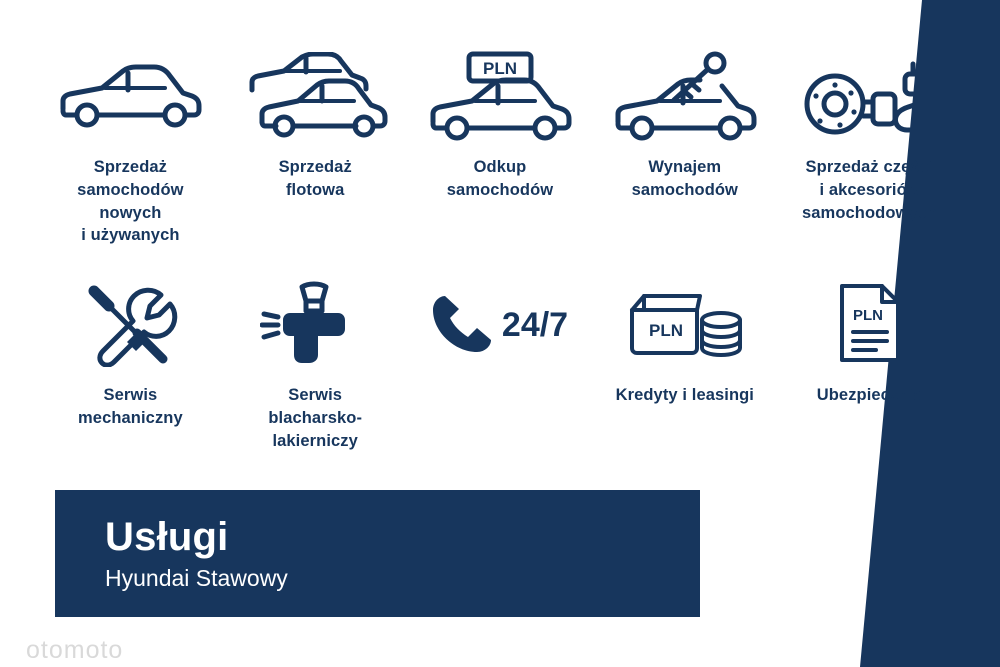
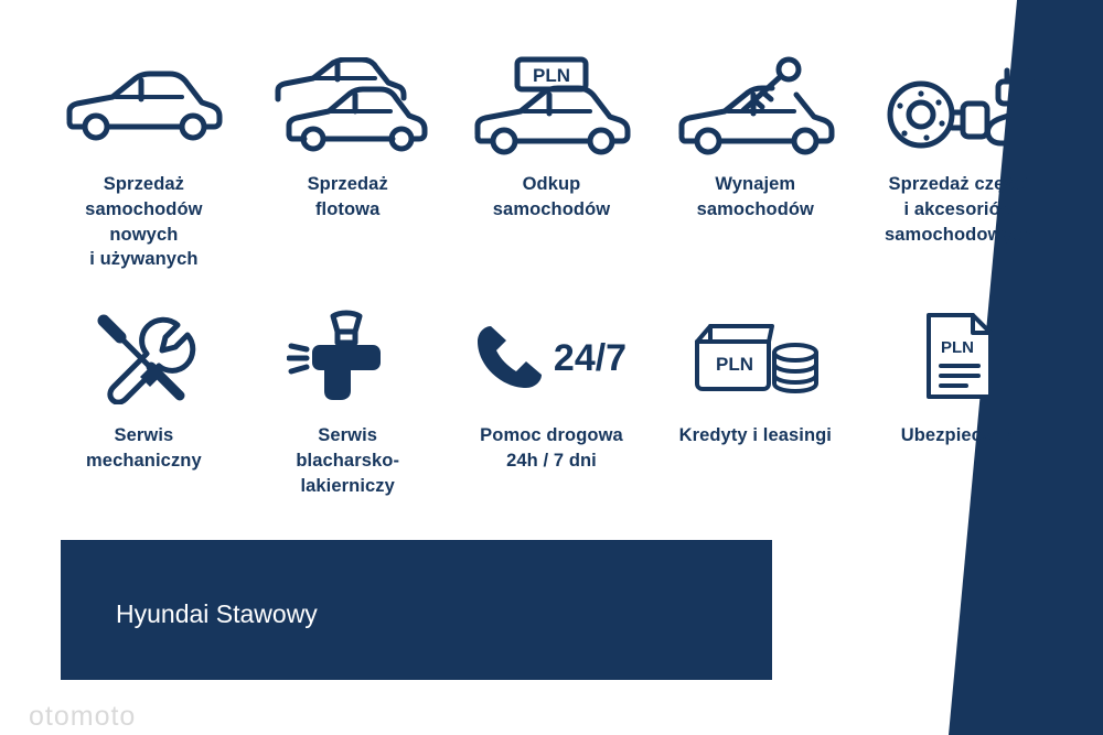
  Sprzedaż
  samochodów
  nowych
  i używanych
  Sprzedaż
  flotowa
  PLN
  Odkup
  samochodów
  Wynajem
  samochodów
  Sprzedaż części
  i akcesoriów
  samochodowych
  Serwis
  mechaniczny
  Serwis
  blacharsko-
  lakierniczy
  24/7
+ Pomoc drogowa
+ 24h / 7 dni
  PLN
  Kredyty i leasingi
  PLN
  Ubezpiecznia
- Usługi
  Hyundai Stawowy
  otomoto
